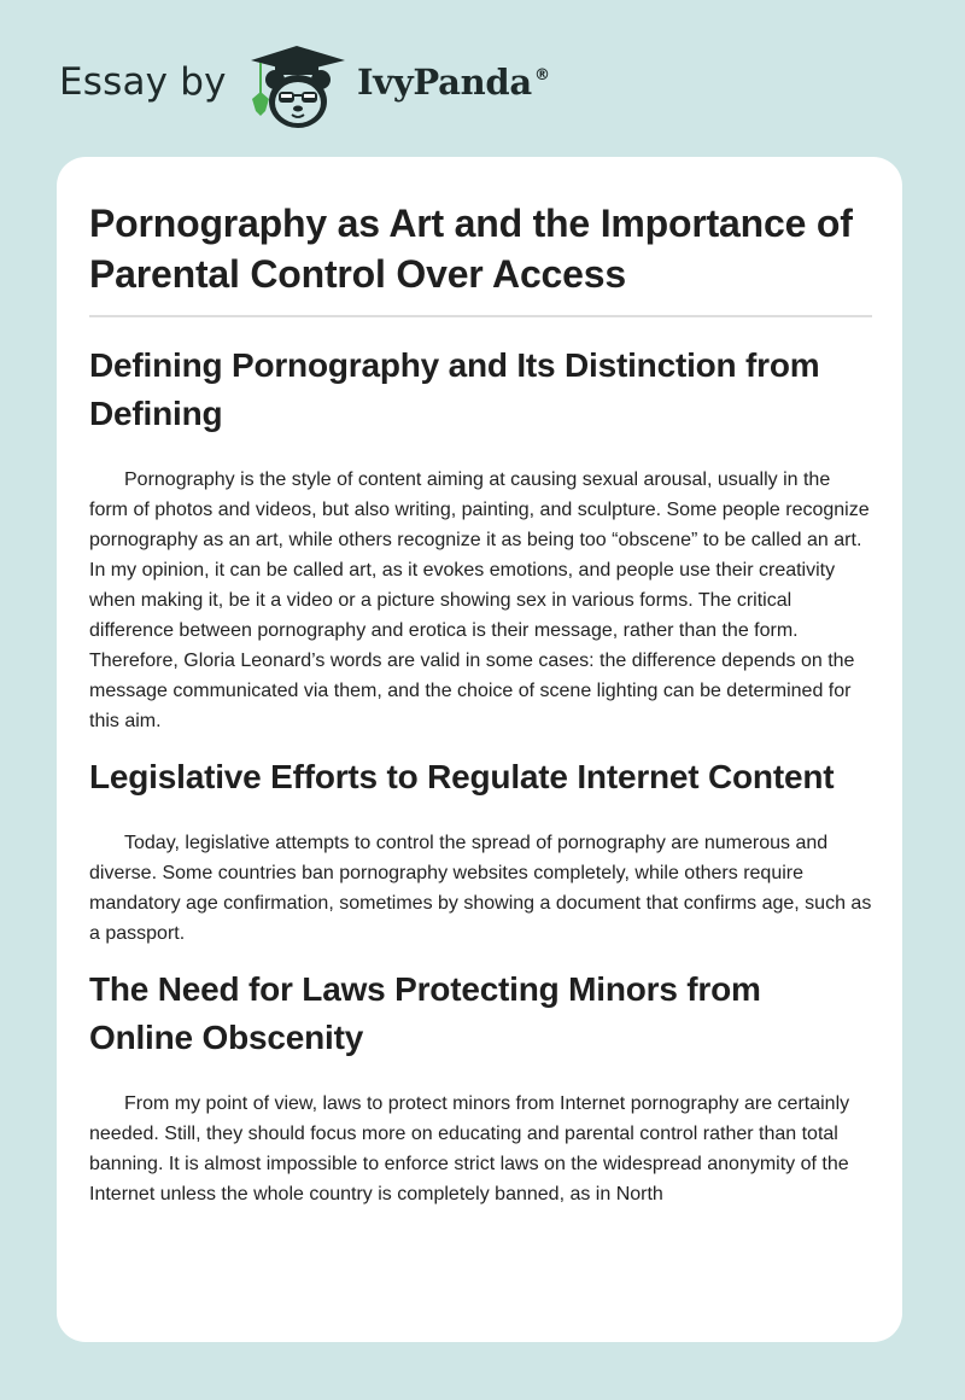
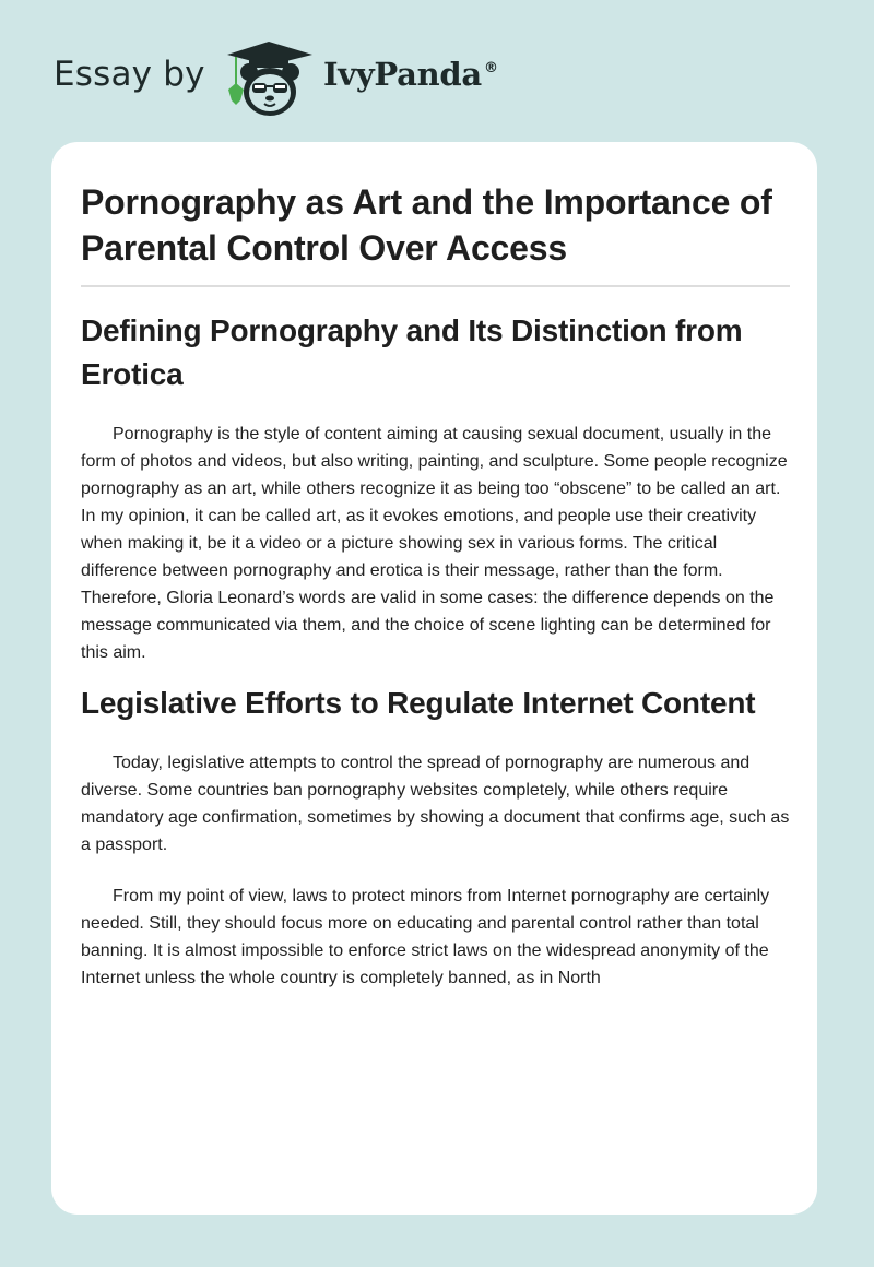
  Essay by
  IvyPanda
  ®
  Pornography as Art and the Importance of Parental Control Over Access
- Defining Pornography and Its Distinction from Defining
+ Defining Pornography and Its Distinction from Erotica
- Pornography is the style of content aiming at causing sexual arousal, usually in the form of photos and videos, but also writing, painting, and sculpture. Some people recognize pornography as an art, while others recognize it as being too “obscene” to be called an art. In my opinion, it can be called art, as it evokes emotions, and people use their creativity when making it, be it a video or a picture showing sex in various forms. The critical difference between pornography and erotica is their message, rather than the form. Therefore, Gloria Leonard’s words are valid in some cases: the difference depends on the message communicated via them, and the choice of scene lighting can be determined for this aim.
+ Pornography is the style of content aiming at causing sexual document, usually in the form of photos and videos, but also writing, painting, and sculpture. Some people recognize pornography as an art, while others recognize it as being too “obscene” to be called an art. In my opinion, it can be called art, as it evokes emotions, and people use their creativity when making it, be it a video or a picture showing sex in various forms. The critical difference between pornography and erotica is their message, rather than the form. Therefore, Gloria Leonard’s words are valid in some cases: the difference depends on the message communicated via them, and the choice of scene lighting can be determined for this aim.
  Legislative Efforts to Regulate Internet Content
  Today, legislative attempts to control the spread of pornography are numerous and diverse. Some countries ban pornography websites completely, while others require mandatory age confirmation, sometimes by showing a document that confirms age, such as a passport.
- The Need for Laws Protecting Minors from Online Obscenity
  From my point of view, laws to protect minors from Internet pornography are certainly needed. Still, they should focus more on educating and parental control rather than total banning. It is almost impossible to enforce strict laws on the widespread anonymity of the Internet unless the whole country is completely banned, as in North
